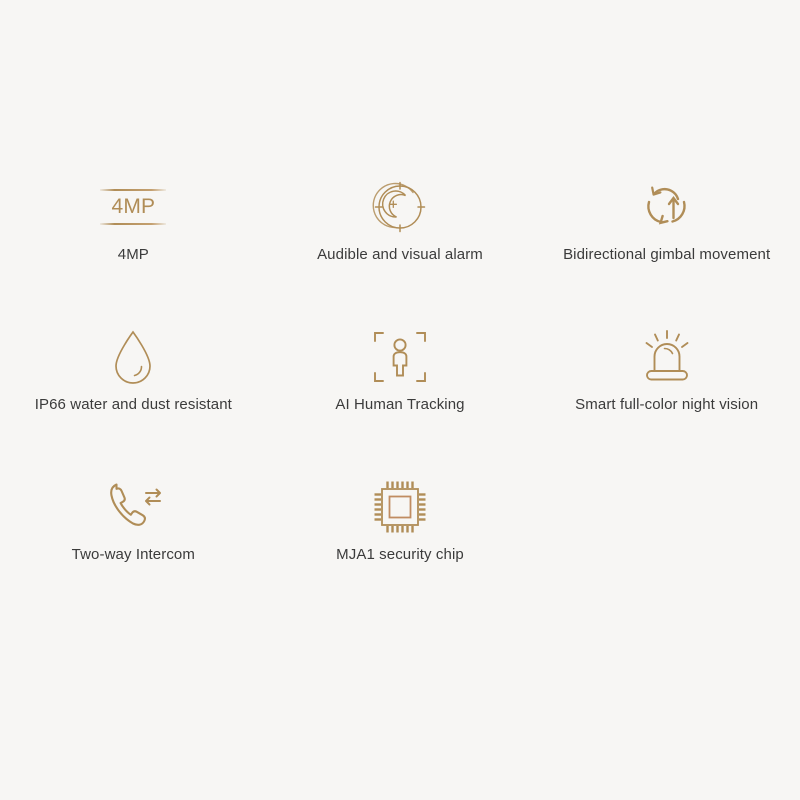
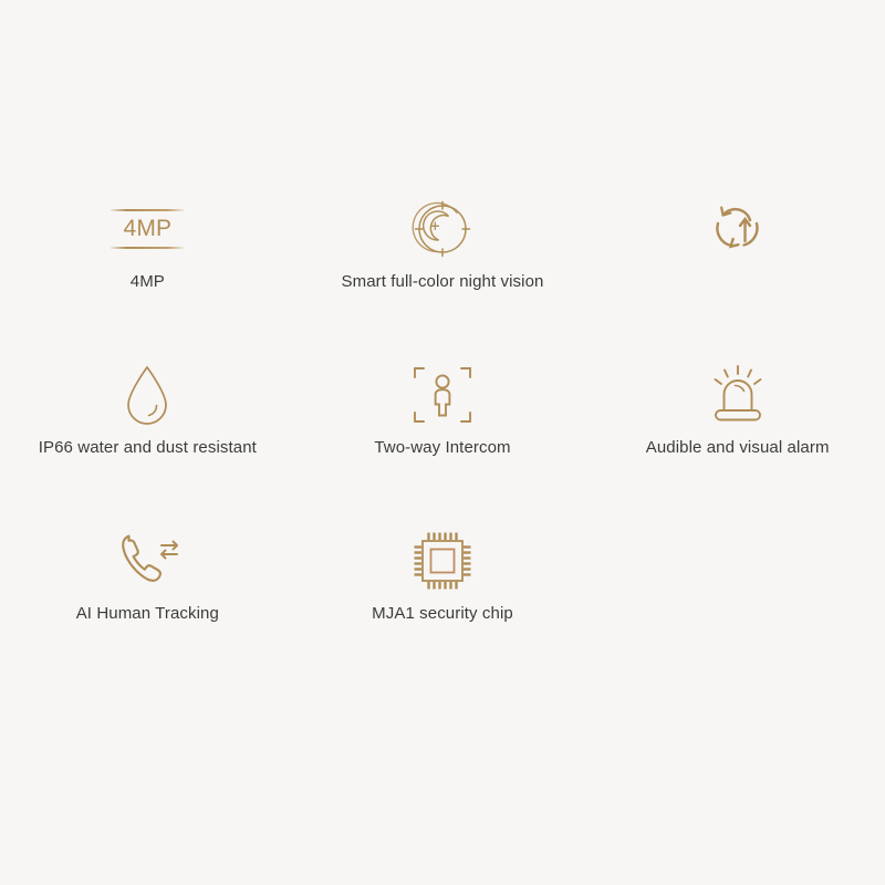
  4MP
  4MP
- Audible and visual alarm
+ Smart full-color night vision
- Bidirectional gimbal movement
  IP66 water and dust resistant
- AI Human Tracking
+ Two-way Intercom
- Smart full-color night vision
+ Audible and visual alarm
- Two-way Intercom
+ AI Human Tracking
  MJA1 security chip
